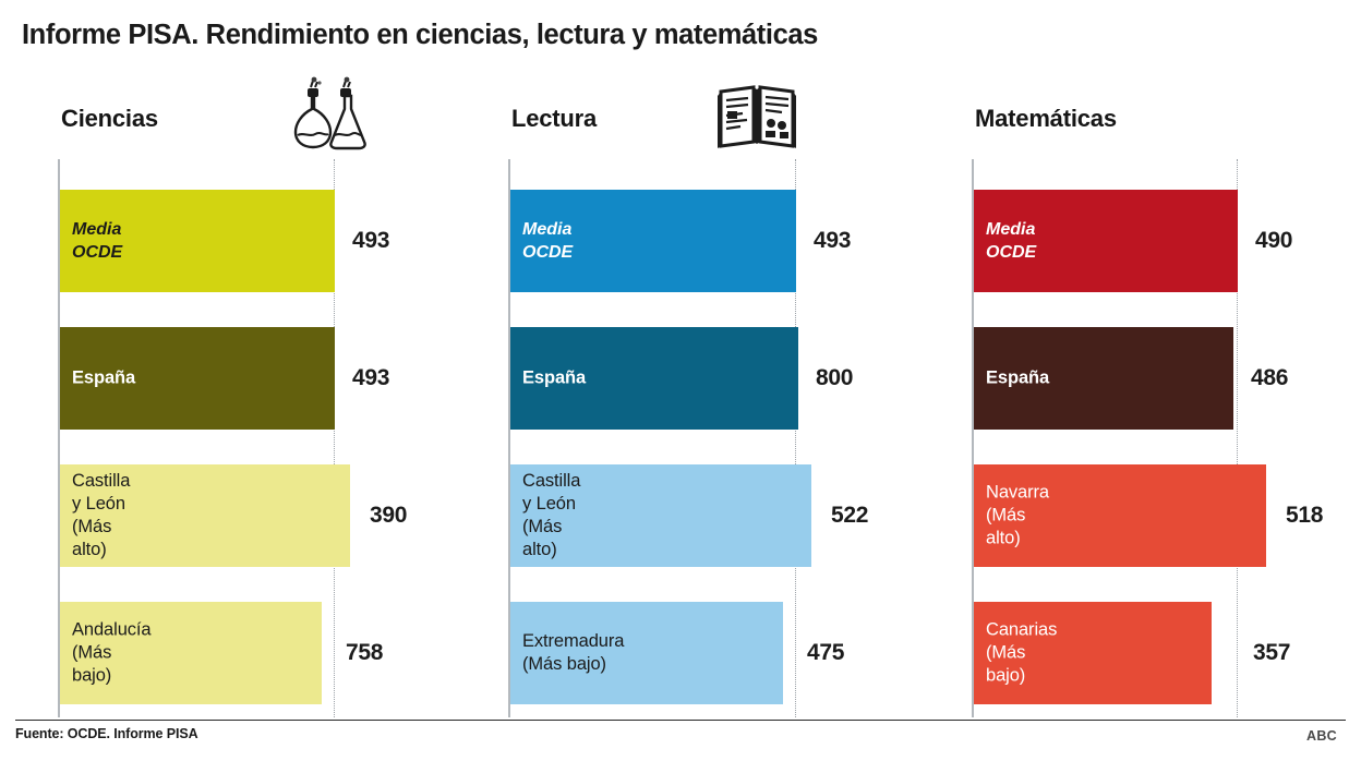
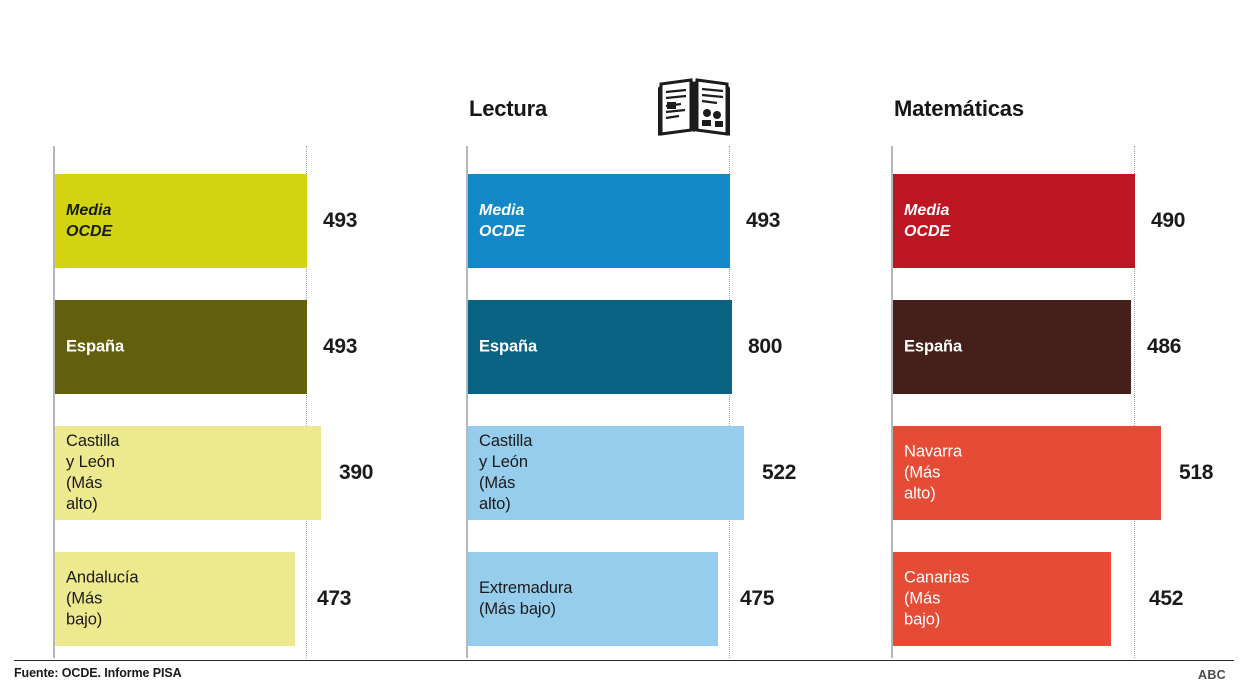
- Informe PISA. Rendimiento en ciencias, lectura y matemáticas
- Ciencias
  Media OCDE
  493
  España
  493
  Castilla y León
  (Más alto)
  390
  Andalucía
  (Más bajo)
- 758
+ 473
  Lectura
  Media OCDE
  493
  España
  800
  Castilla y León
  (Más alto)
  522
  Extremadura
  (Más bajo)
  475
  Matemáticas
  Media OCDE
  490
  España
  486
  Navarra
  (Más alto)
  518
  Canarias
  (Más bajo)
- 357
+ 452
  Fuente: OCDE. Informe PISA
  ABC
